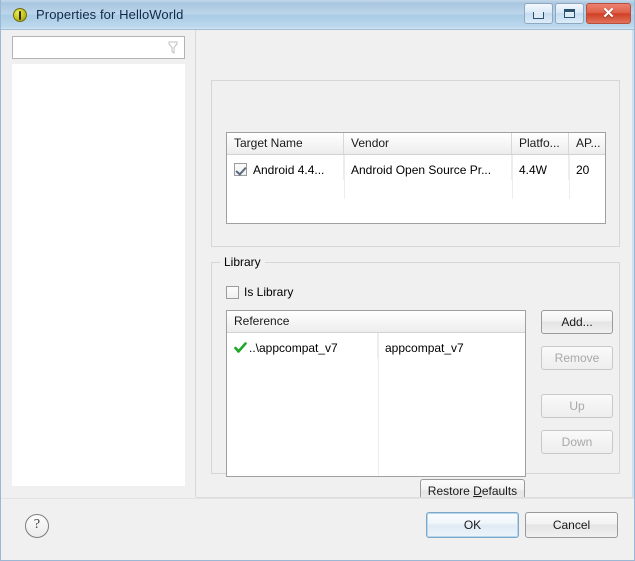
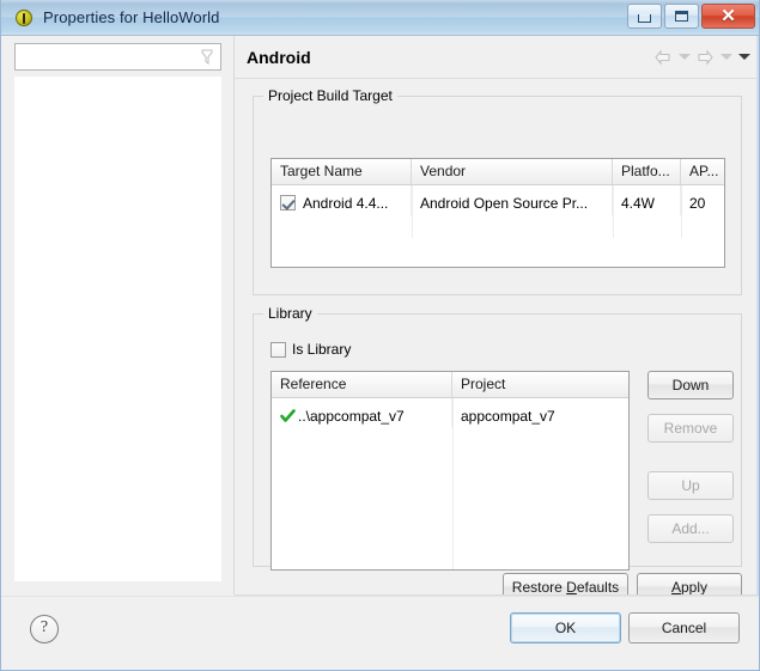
  Properties for HelloWorld
  ✕
+ Android
+ Project Build Target
  Target Name
  Vendor
  Platfo...
  AP...
  Android 4.4...
  Android Open Source Pr...
  4.4W
  20
  Library
  Is Library
  Reference
+ Project
  ..\appcompat_v7
  appcompat_v7
- Add...
+ Down
  Remove
  Up
- Down
+ Add...
  Restore Defaults
+ Apply
  ?
  OK
  Cancel
